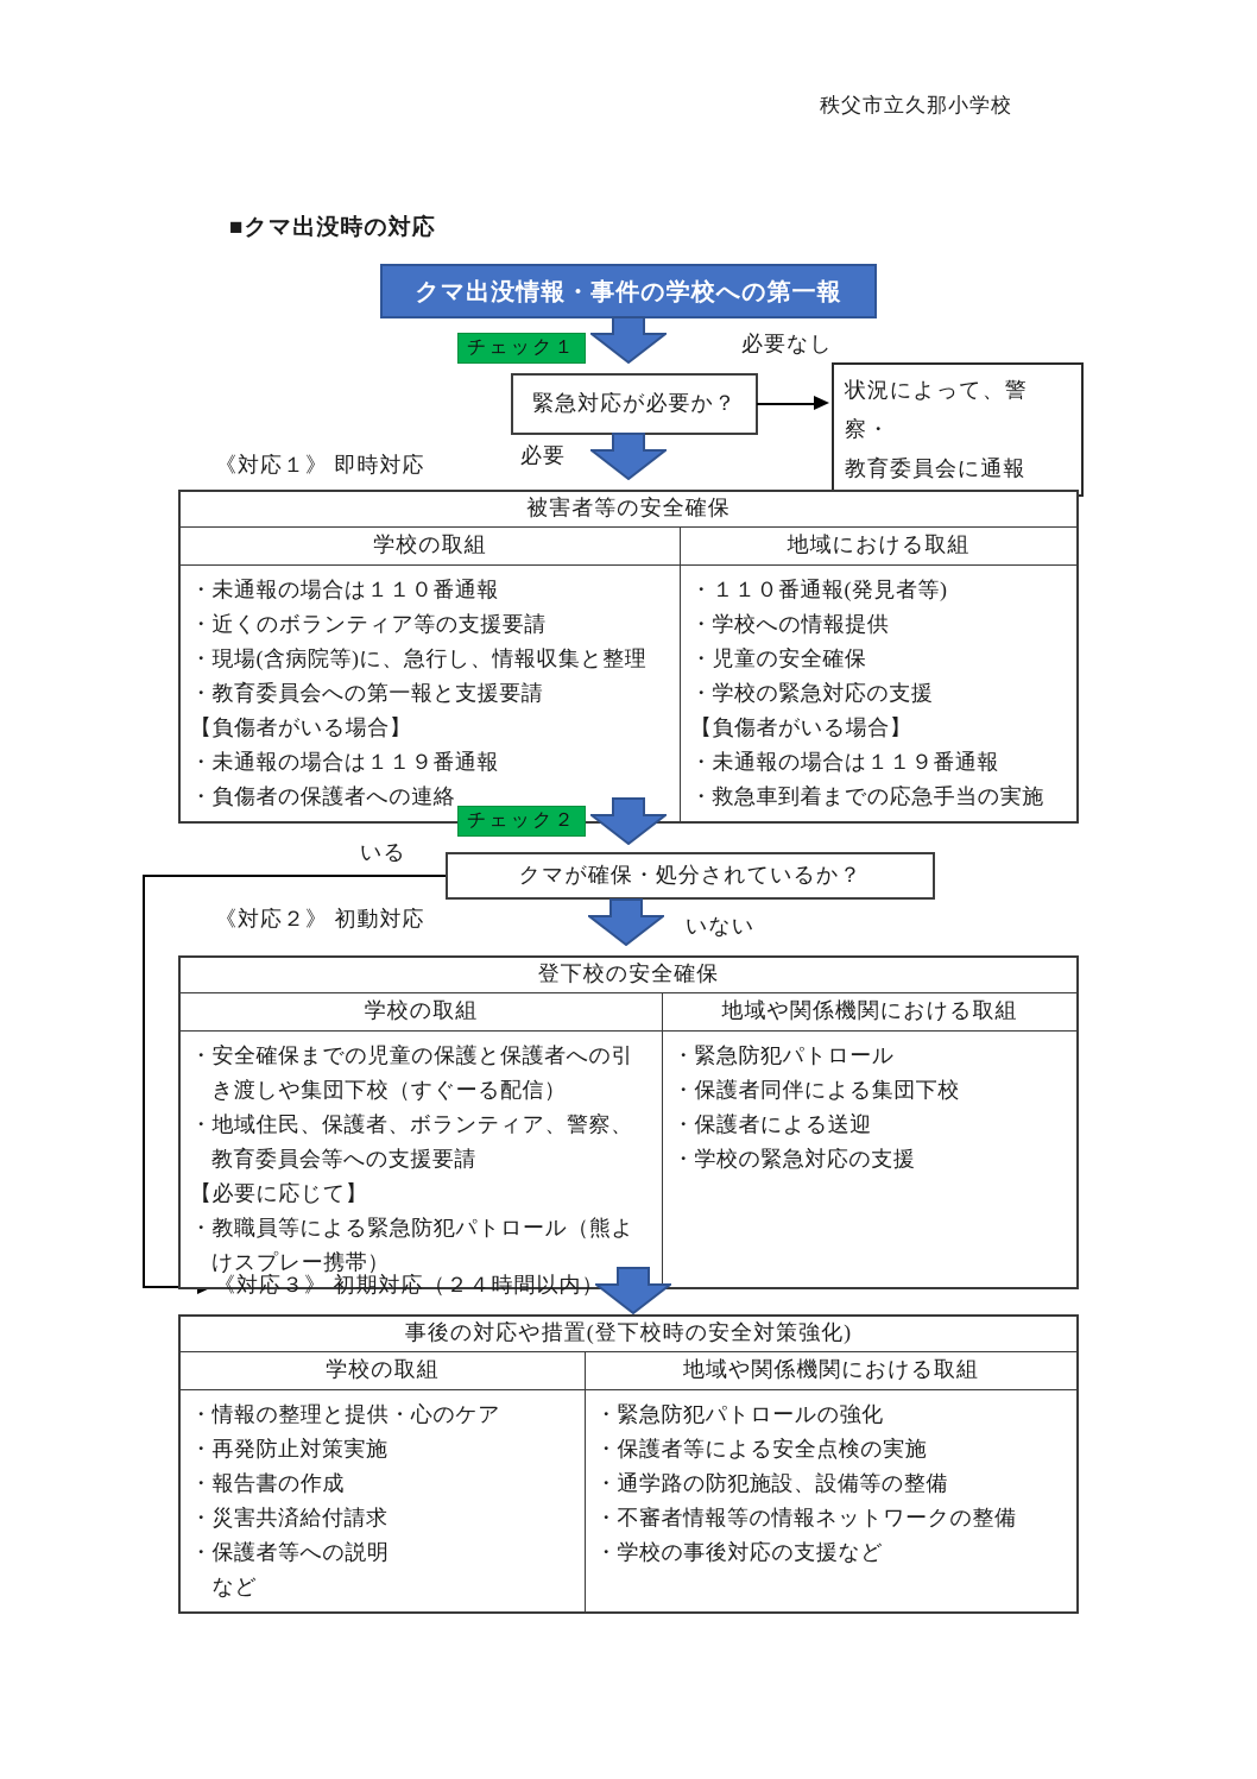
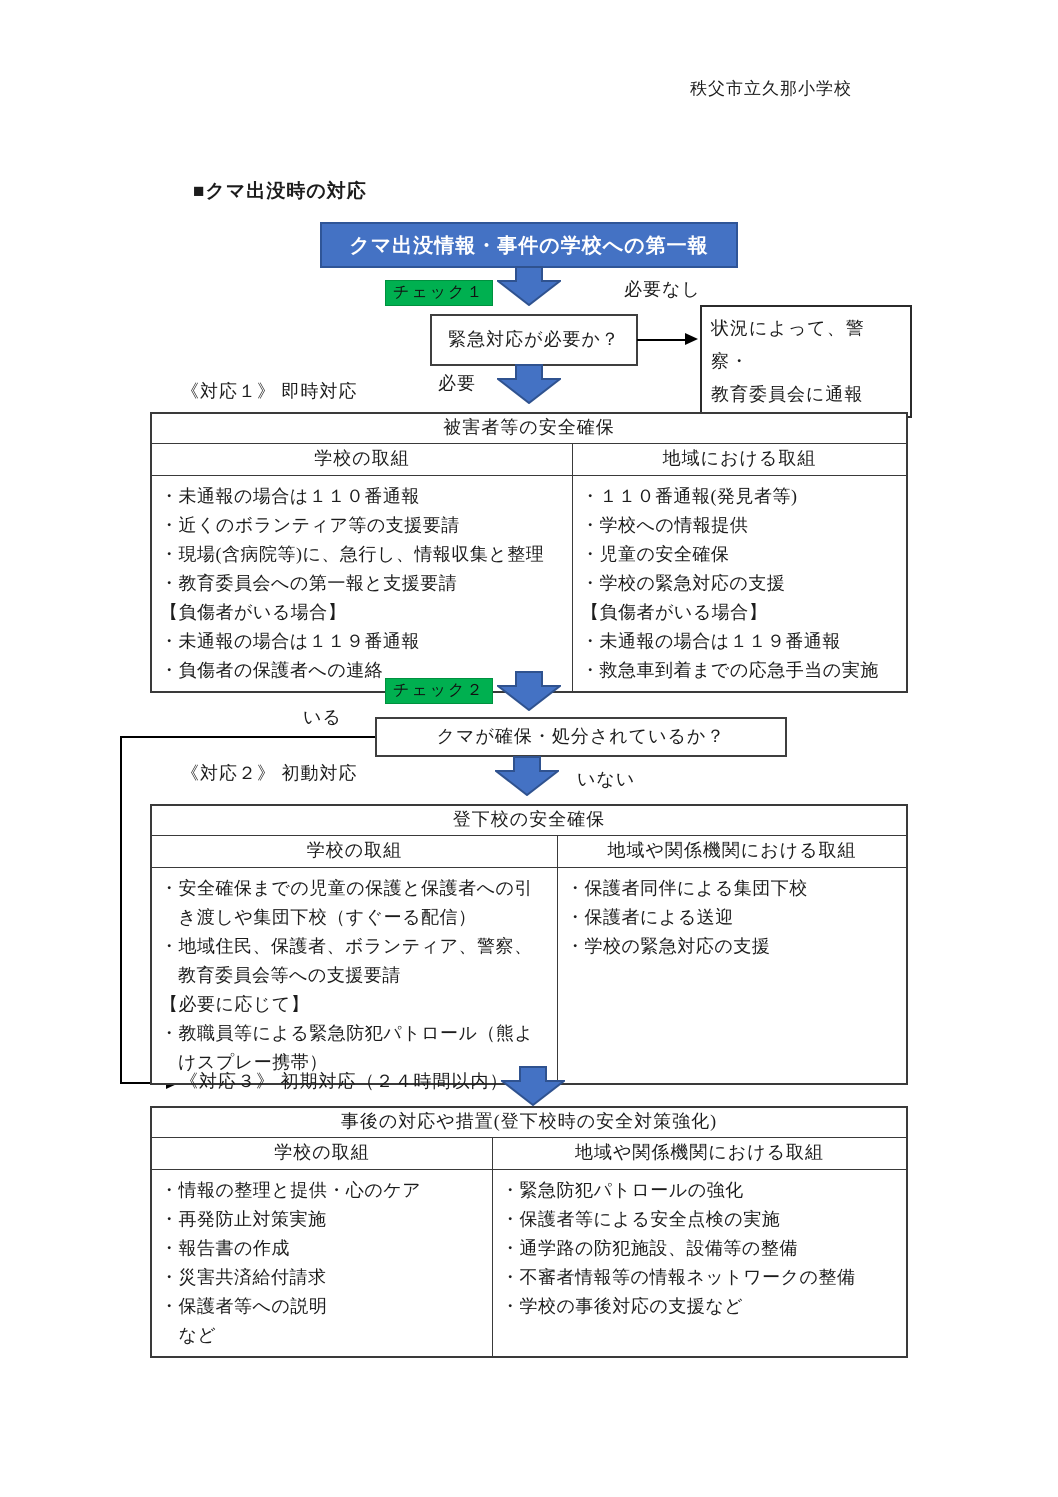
  秩父市立久那小学校
  ■クマ出没時の対応
  クマ出没情報・事件の学校への第一報
  チェック１
  必要なし
  緊急対応が必要か？
  状況によって、警察・
  教育委員会に通報
  必要
  《対応１》 即時対応
  被害者等の安全確保
  学校の取組
  地域における取組
  ・未通報の場合は１１０番通報
  ・近くのボランティア等の支援要請
  ・現場(含病院等)に、急行し、情報収集と整理
  ・教育委員会への第一報と支援要請
  【負傷者がいる場合】
  ・未通報の場合は１１９番通報
  ・負傷者の保護者への連絡
  ・１１０番通報(発見者等)
  ・学校への情報提供
  ・児童の安全確保
  ・学校の緊急対応の支援
  【負傷者がいる場合】
  ・未通報の場合は１１９番通報
  ・救急車到着までの応急手当の実施
  チェック２
  いる
  クマが確保・処分されているか？
  《対応２》 初動対応
  いない
  登下校の安全確保
  学校の取組
  地域や関係機関における取組
  ・安全確保までの児童の保護と保護者への引き渡しや集団下校（すぐーる配信）
  ・地域住民、保護者、ボランティア、警察、教育委員会等への支援要請
  【必要に応じて】
  ・教職員等による緊急防犯パトロール（熊よけスプレー携帯）
- ・緊急防犯パトロール
  ・保護者同伴による集団下校
  ・保護者による送迎
  ・学校の緊急対応の支援
  《対応３》 初期対応（２４時間以内）
  事後の対応や措置(登下校時の安全対策強化)
  学校の取組
  地域や関係機関における取組
  ・情報の整理と提供・心のケア
  ・再発防止対策実施
  ・報告書の作成
  ・災害共済給付請求
  ・保護者等への説明
  など
  ・緊急防犯パトロールの強化
  ・保護者等による安全点検の実施
  ・通学路の防犯施設、設備等の整備
  ・不審者情報等の情報ネットワークの整備
  ・学校の事後対応の支援など
